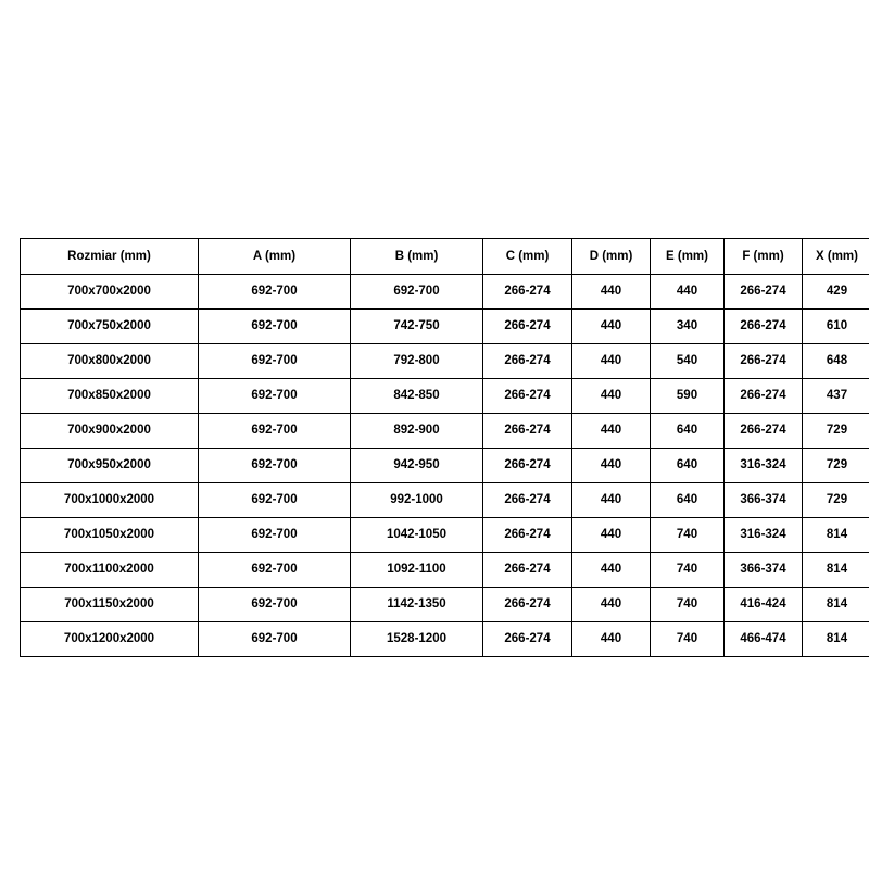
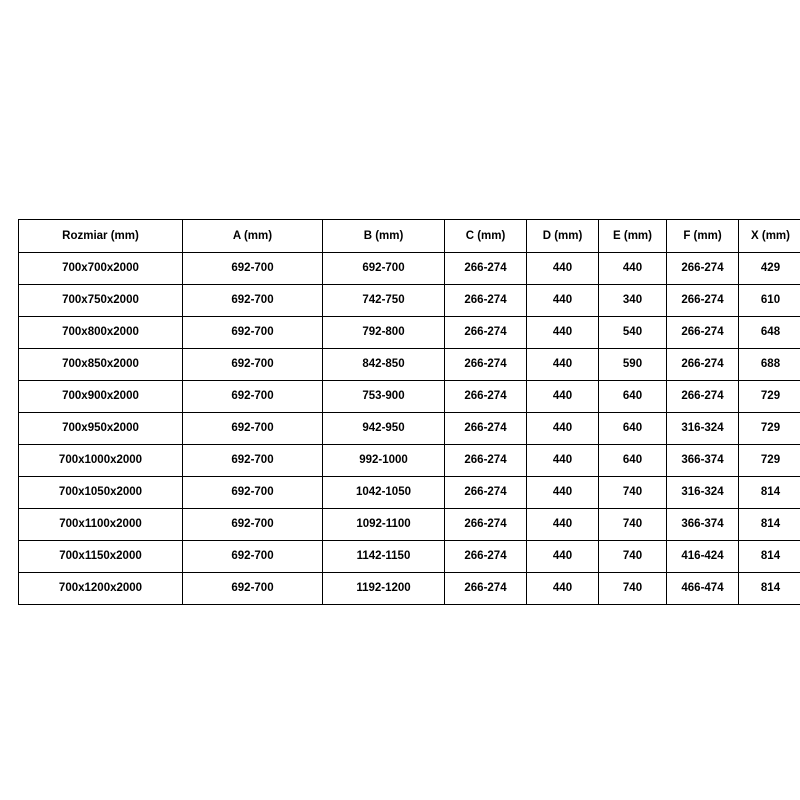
  Rozmiar (mm)	A (mm)	B (mm)	C (mm)	D (mm)	E (mm)	F (mm)	X (mm)
  700x700x2000	692-700	692-700	266-274	440	440	266-274	429
  700x750x2000	692-700	742-750	266-274	440	340	266-274	610
  700x800x2000	692-700	792-800	266-274	440	540	266-274	648
- 700x850x2000	692-700	842-850	266-274	440	590	266-274	437
+ 700x850x2000	692-700	842-850	266-274	440	590	266-274	688
- 700x900x2000	692-700	892-900	266-274	440	640	266-274	729
+ 700x900x2000	692-700	753-900	266-274	440	640	266-274	729
  700x950x2000	692-700	942-950	266-274	440	640	316-324	729
  700x1000x2000	692-700	992-1000	266-274	440	640	366-374	729
  700x1050x2000	692-700	1042-1050	266-274	440	740	316-324	814
  700x1100x2000	692-700	1092-1100	266-274	440	740	366-374	814
- 700x1150x2000	692-700	1142-1350	266-274	440	740	416-424	814
+ 700x1150x2000	692-700	1142-1150	266-274	440	740	416-424	814
- 700x1200x2000	692-700	1528-1200	266-274	440	740	466-474	814
+ 700x1200x2000	692-700	1192-1200	266-274	440	740	466-474	814
